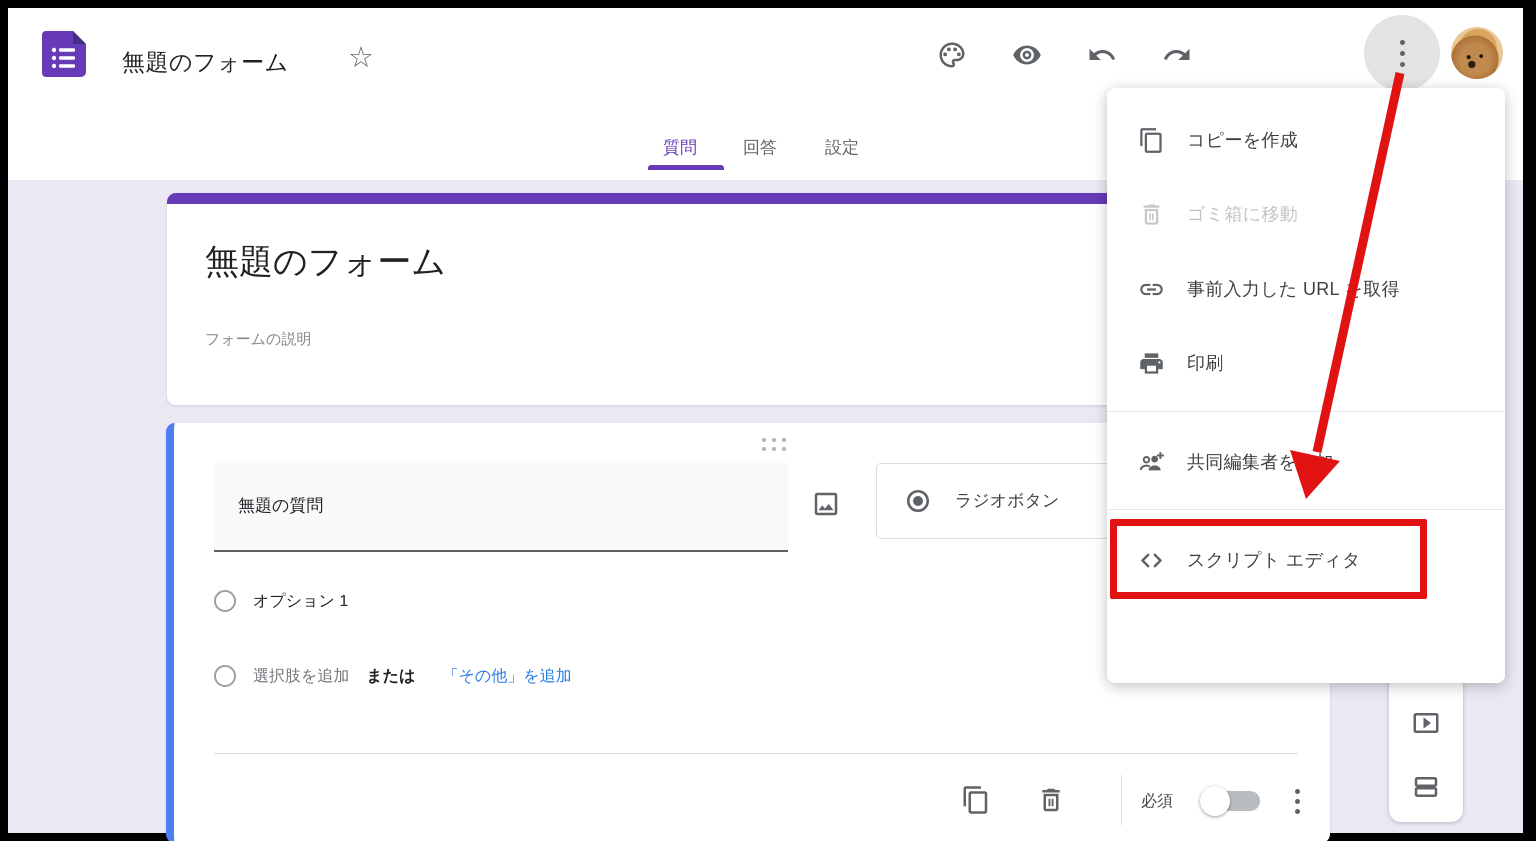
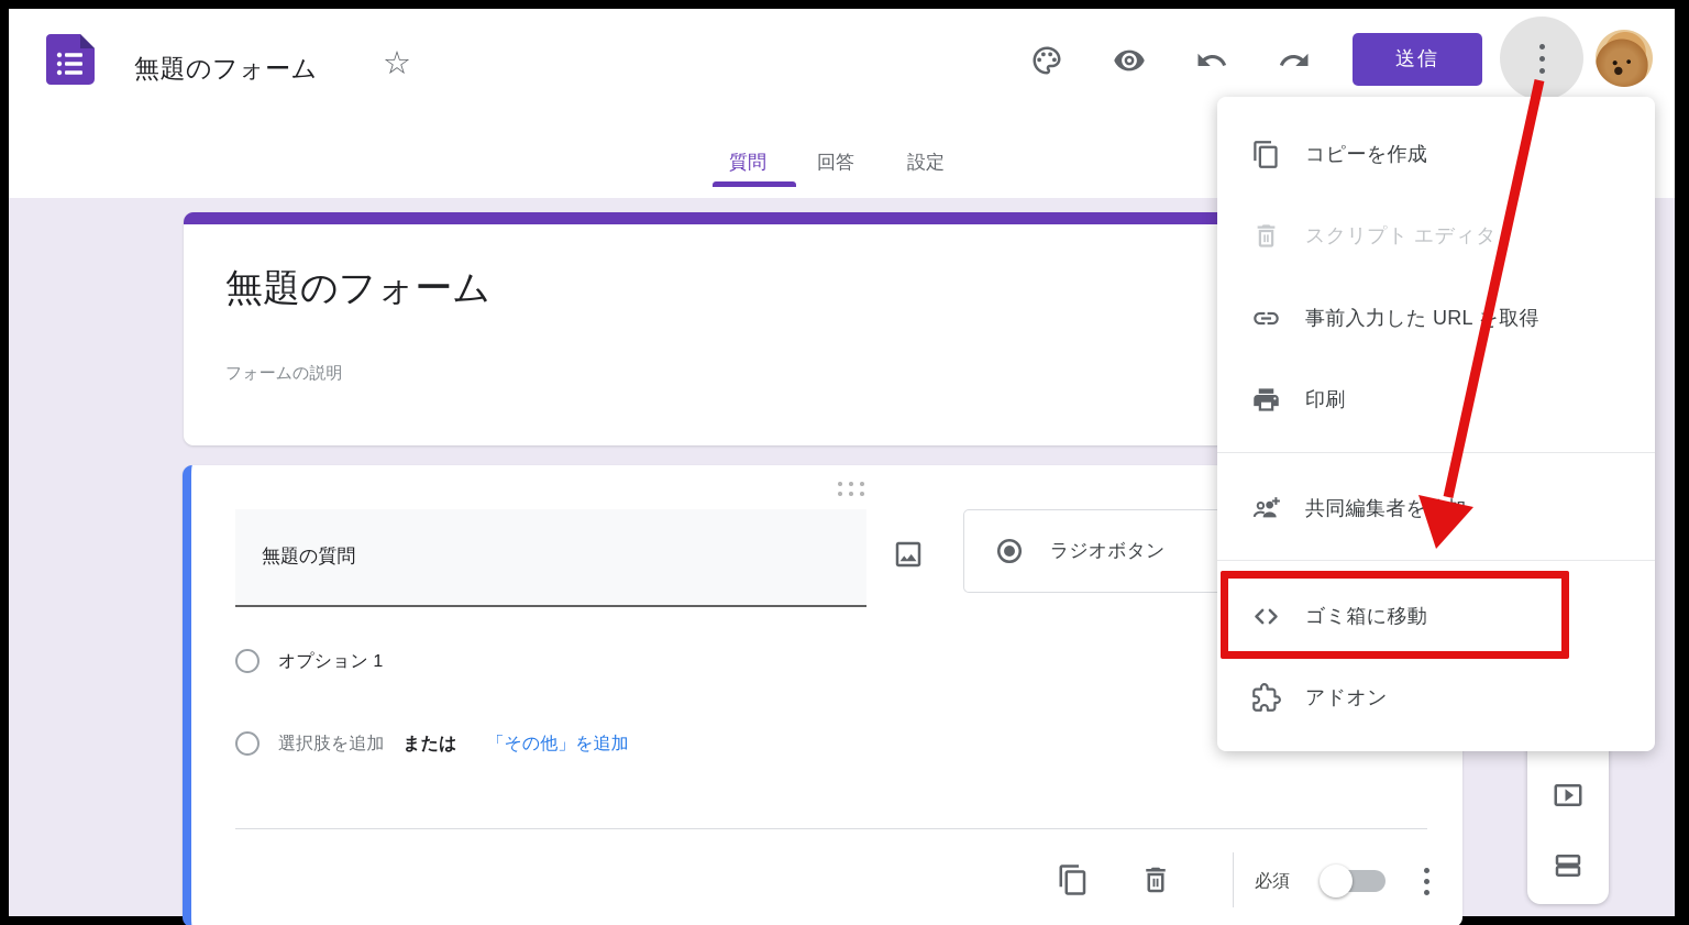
  無題のフォーム
  ☆
+ 送信
  質問
  回答
  設定
  無題のフォーム
  フォームの説明
  無題の質問
  ラジオボタン
  オプション 1
  選択肢を追加
  または
  「その他」を追加
  必須
  コピーを作成
- ゴミ箱に移動
+ スクリプト エディタ
  事前入力した URL取得
  印刷
  共同編集者を
- スクリプト エディタ
+ ゴミ箱に移動
+ アドオン
